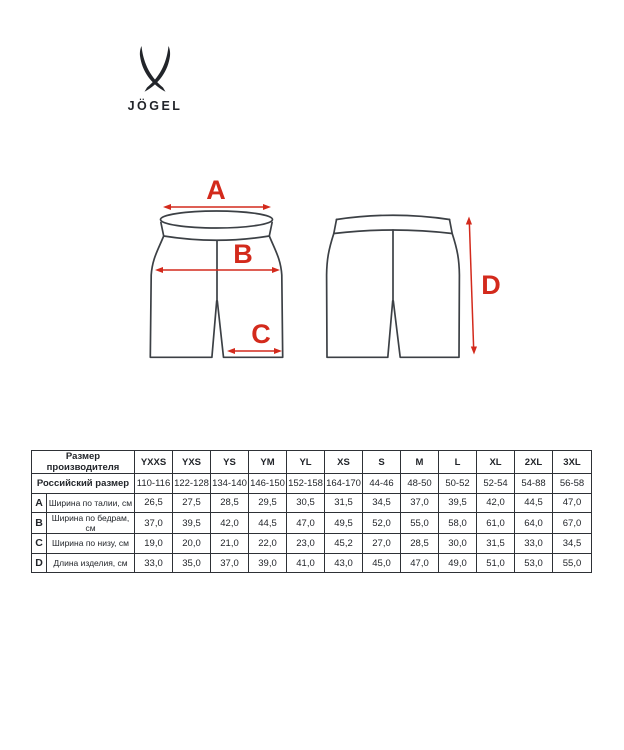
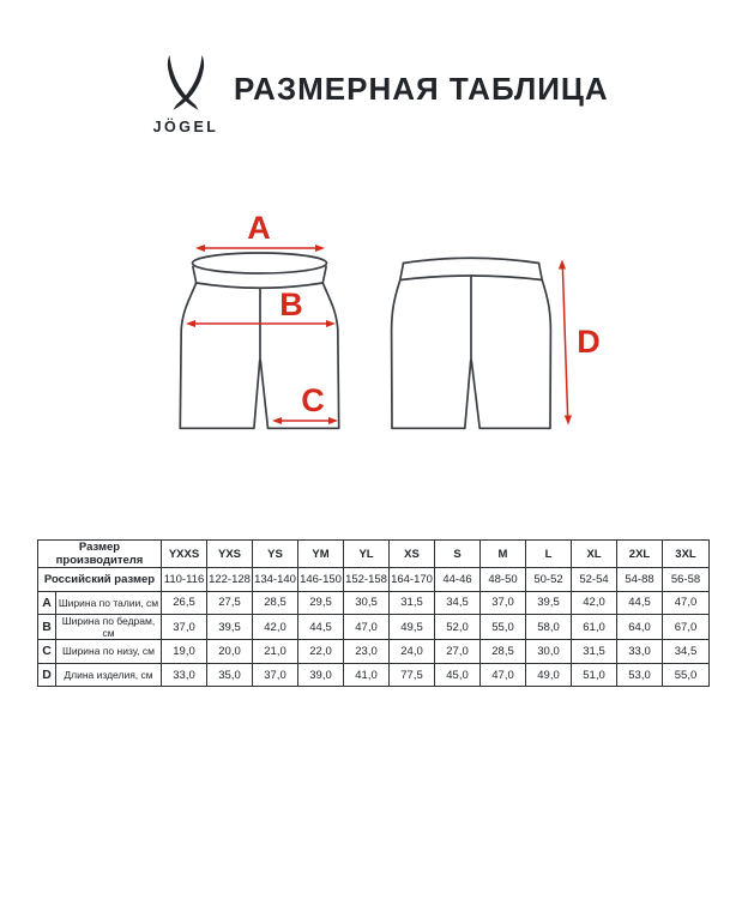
  JÖGEL
+ РАЗМЕРНАЯ ТАБЛИЦА
  A
  B
  C
  D
  Размер производителя	YXXS	YXS	YS	YM	YL	XS	S	M	L	XL	2XL	3XL
  Российский размер	110-116	122-128	134-140	146-150	152-158	164-170	44-46	48-50	50-52	52-54	54-88	56-58
  A	Ширина по талии, см	26,5	27,5	28,5	29,5	30,5	31,5	34,5	37,0	39,5	42,0	44,5	47,0
  B	Ширина по бедрам, см	37,0	39,5	42,0	44,5	47,0	49,5	52,0	55,0	58,0	61,0	64,0	67,0
- C	Ширина по низу, см	19,0	20,0	21,0	22,0	23,0	45,2	27,0	28,5	30,0	31,5	33,0	34,5
+ C	Ширина по низу, см	19,0	20,0	21,0	22,0	23,0	24,0	27,0	28,5	30,0	31,5	33,0	34,5
- D	Длина изделия, см	33,0	35,0	37,0	39,0	41,0	43,0	45,0	47,0	49,0	51,0	53,0	55,0
+ D	Длина изделия, см	33,0	35,0	37,0	39,0	41,0	77,5	45,0	47,0	49,0	51,0	53,0	55,0
